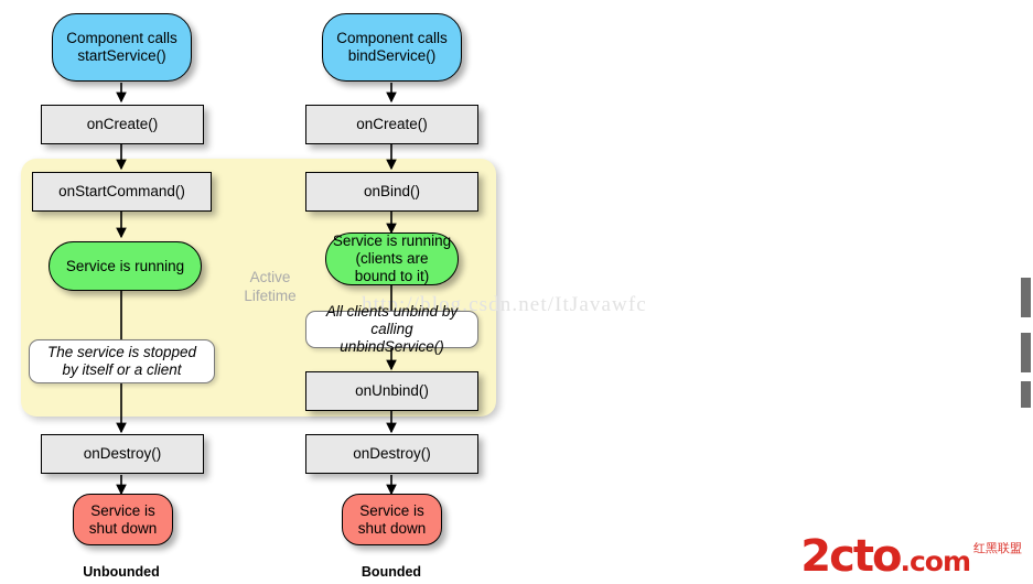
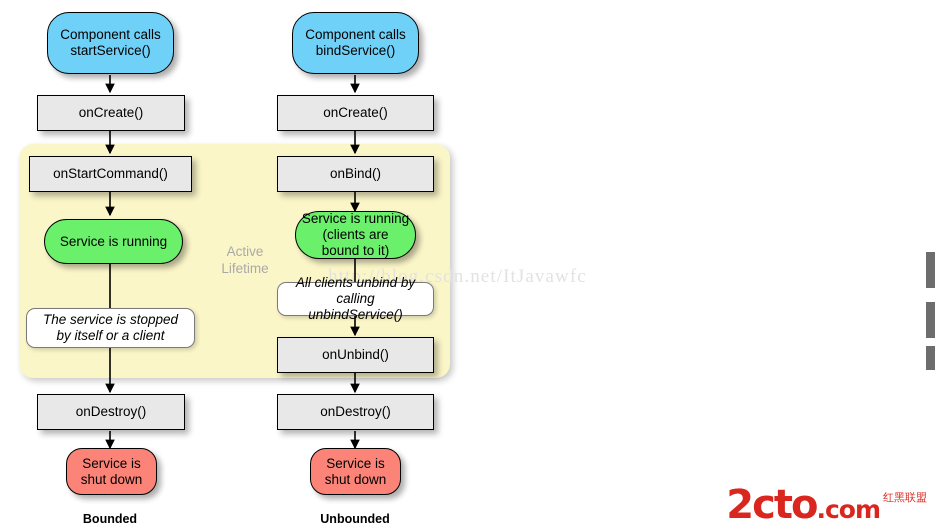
  Active
  Lifetime
  http://blog.csdn.net/ItJavawfc
  Component calls
  startService()
  onCreate()
  onStartCommand()
  Service is running
  The service is stopped
  by itself or a client
  onDestroy()
  Service is
  shut down
- Unbounded
+ Bounded
  Component calls
  bindService()
  onCreate()
  onBind()
  Service is running
  (clients are
  bound to it)
  All clients unbind by calling
  unbindService()
  onUnbind()
  onDestroy()
  Service is
  shut down
- Bounded
+ Unbounded
  2cto.com
  红黑联盟
